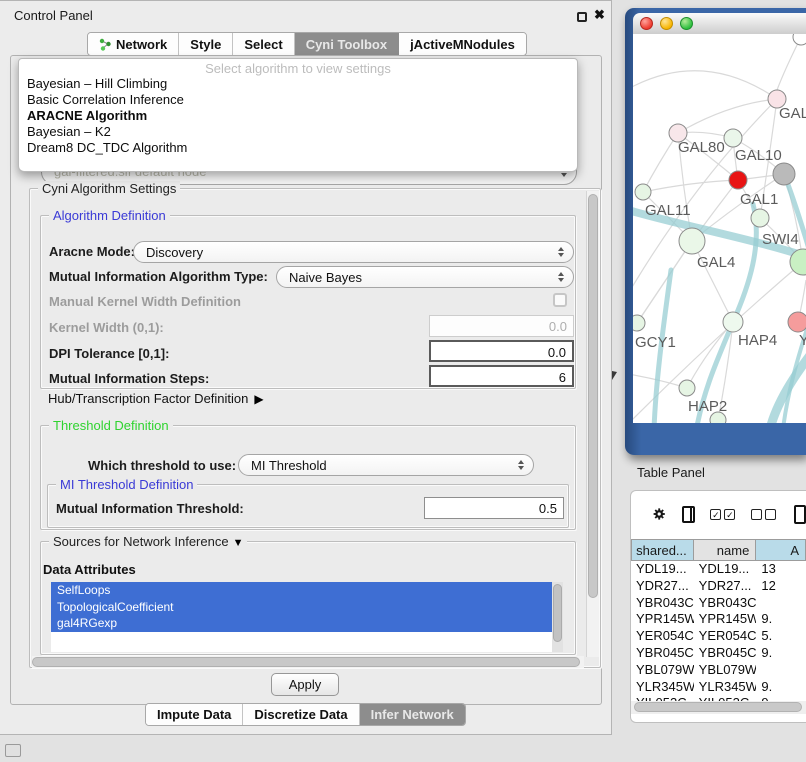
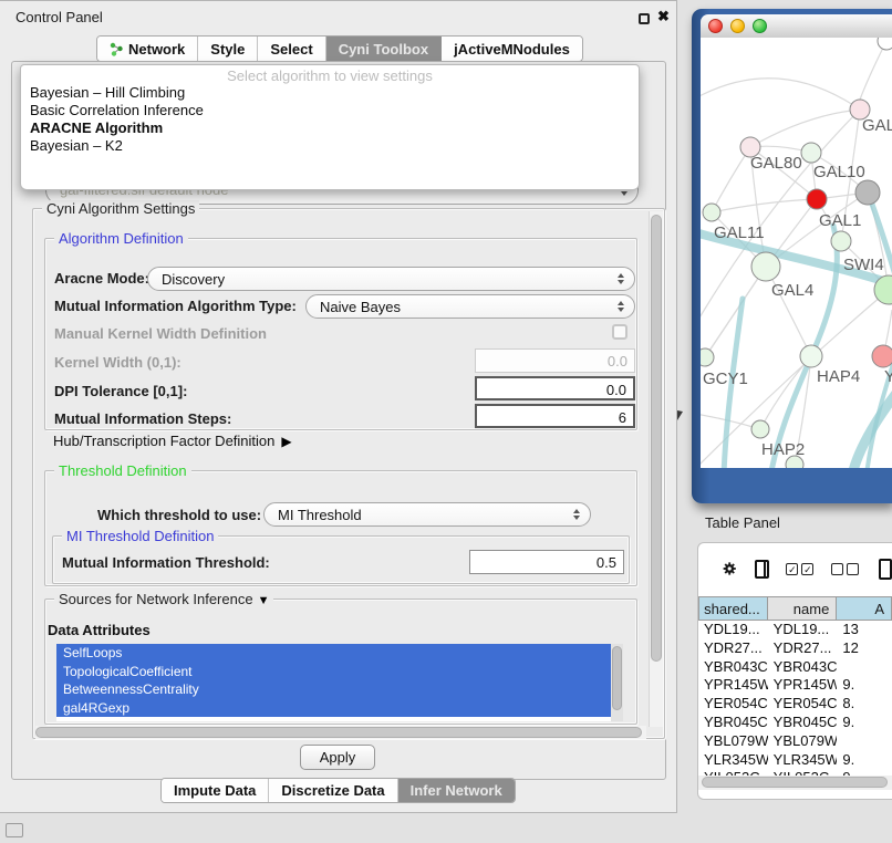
  Control Panel
  ✖
  Network
  Style
  Select
  Cyni Toolbox
  jActiveMNodules
  Cyni Algorithm Settings
  Algorithm Definition
  Aracne Mode
  Discovery
  Mutual Information Algorithm Type:
  Naive Bayes
  Manual Kernel Width Definition
  Kernel Width (0,1):
  0.0
  DPI Tolerance [0,1]:
  0.0
  Mutual Information Steps:
  6
  Hub/Transcription Factor Definition ▶
  Threshold Definition
  Which threshold to use:
  MI Threshold
  MI Threshold Definition
  Mutual Information Threshold:
  0.5
  Sources for Network Inference ▼
  Data Attributes
  SelfLoops
  TopologicalCoefficient
+ BetweennessCentrality
  gal4RGexp
  Apply
  Impute Data
  Discretize Data
  Infer Network
  Select algorithm to view settings
  Bayesian – Hill Climbing
  Basic Correlation Inference
  ARACNE Algorithm
  Bayesian – K2
- Dream8 DC_TDC Algorithm
  GAL
  GAL80
  GAL10
  GAL1
  GAL11
  GAL4
  SWI4
  GCY1
  HAP4
  Y
  HAP2
  Table Panel
  ✓
  ✓
  shared...
  name
  A
  YDL19...
  YDL19...
  13
  YDR27...
  YDR27...
  12
  YBR043C
  YBR043C
  YPR145W
  YPR145W
  9.
  YER054C
  YER054C
- 5.
+ 8.
  YBR045C
  YBR045C
  9.
  YBL079W
  YBL079W
  YLR345W
  YLR345W
  9.
